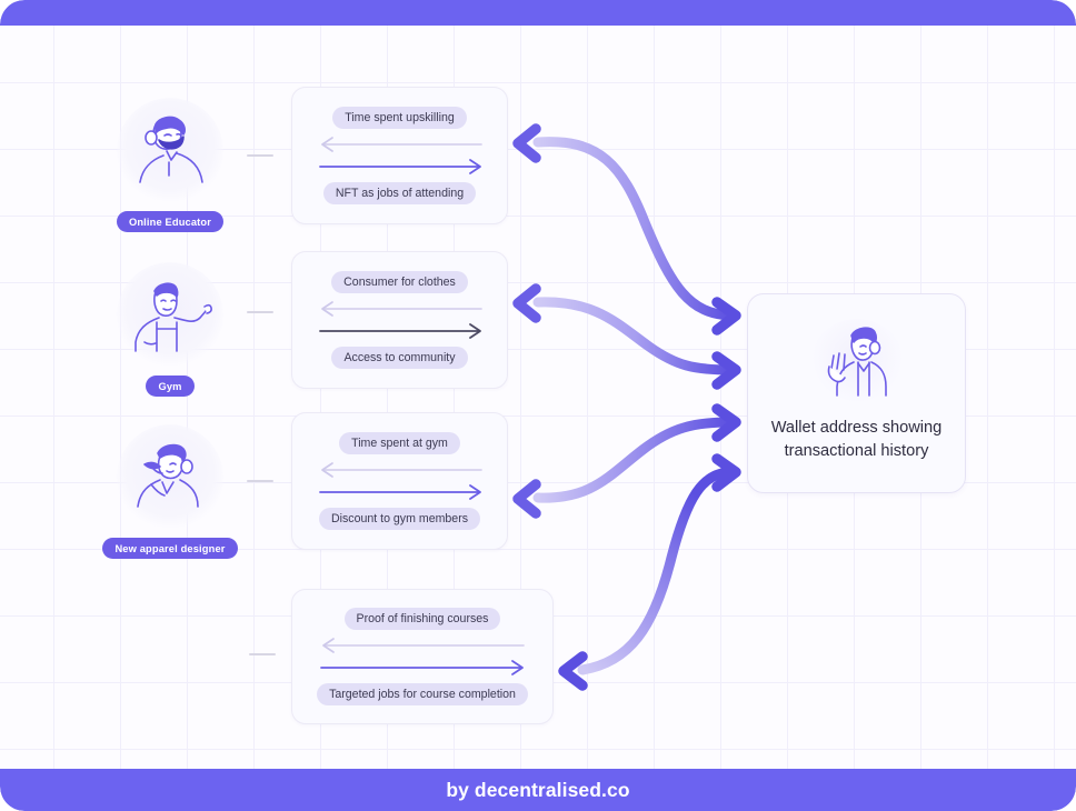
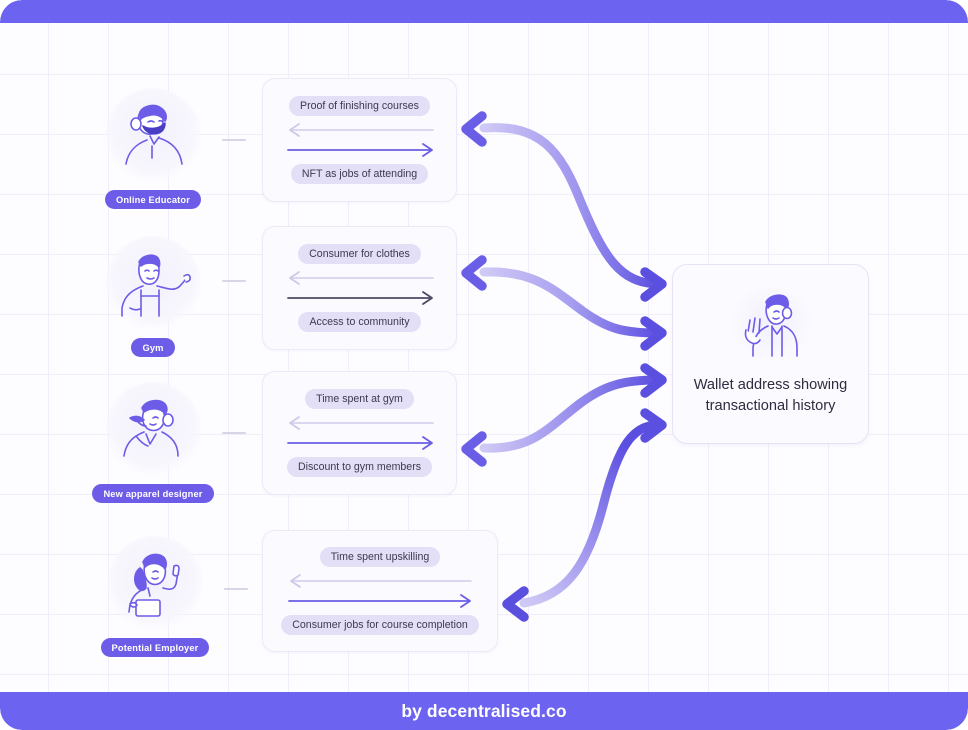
  Online Educator
  Gym
  New apparel designer
+ Potential Employer
- Time spent upskilling
+ Proof of finishing courses
  NFT as jobs of attending
  Consumer for clothes
  Access to community
  Time spent at gym
  Discount to gym members
- Proof of finishing courses
+ Time spent upskilling
- Targeted jobs for course completion
+ Consumer jobs for course completion
  Wallet address showing
  transactional history
  by decentralised.co
